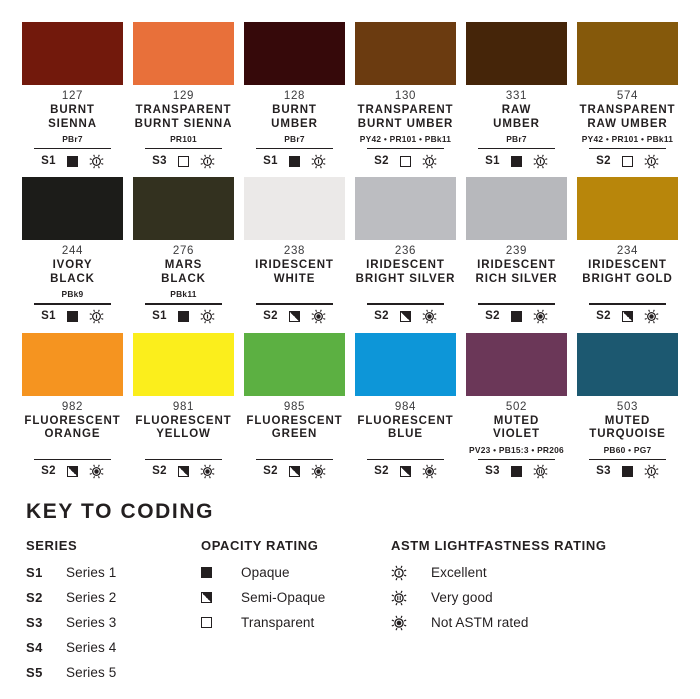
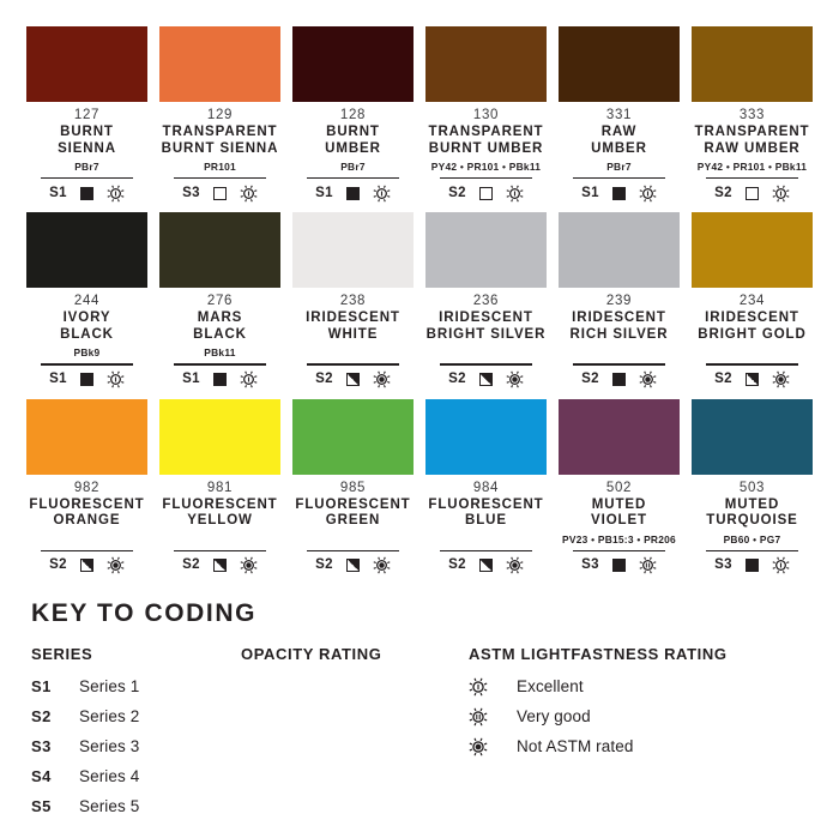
  127
  BURNT
  SIENNA
  PBr7
  S1
  129
  TRANSPARENT
  BURNT SIENNA
  PR101
  S3
  128
  BURNT
  UMBER
  PBr7
  S1
  130
  TRANSPARENT
  BURNT UMBER
  PY42 • PR101 • PBk11
  S2
  331
  RAW
  UMBER
  PBr7
  S1
- 574
+ 333
  TRANSPARENT
  RAW UMBER
  PY42 • PR101 • PBk11
  S2
  244
  IVORY
  BLACK
  PBk9
  S1
  276
  MARS
  BLACK
  PBk11
  S1
  238
  IRIDESCENT
  WHITE
  S2
  236
  IRIDESCENT
  BRIGHT SILVER
  S2
  239
  IRIDESCENT
  RICH SILVER
  S2
  234
  IRIDESCENT
  BRIGHT GOLD
  S2
  982
  FLUORESCENT
  ORANGE
  S2
  981
  FLUORESCENT
  YELLOW
  S2
  985
  FLUORESCENT
  GREEN
  S2
  984
  FLUORESCENT
  BLUE
  S2
  502
  MUTED
  VIOLET
  PV23 • PB15:3 • PR206
  S3
  503
  MUTED
  TURQUOISE
  PB60 • PG7
  S3
  KEY TO CODING
  SERIES
  S1
  Series 1
  S2
  Series 2
  S3
  Series 3
  S4
  Series 4
  S5
  Series 5
  OPACITY RATING
- Opaque
- Semi-Opaque
- Transparent
  ASTM LIGHTFASTNESS RATING
  Excellent
  Very good
  Not ASTM rated
